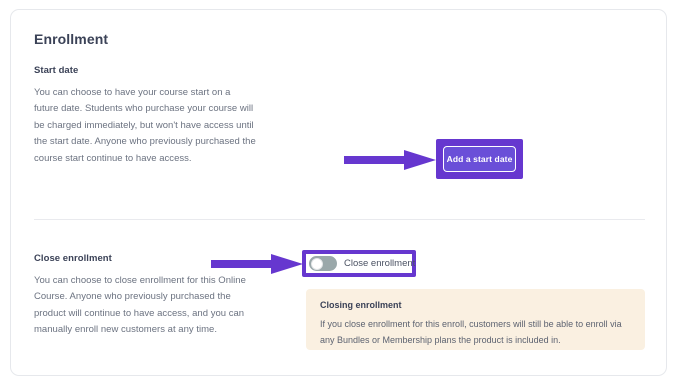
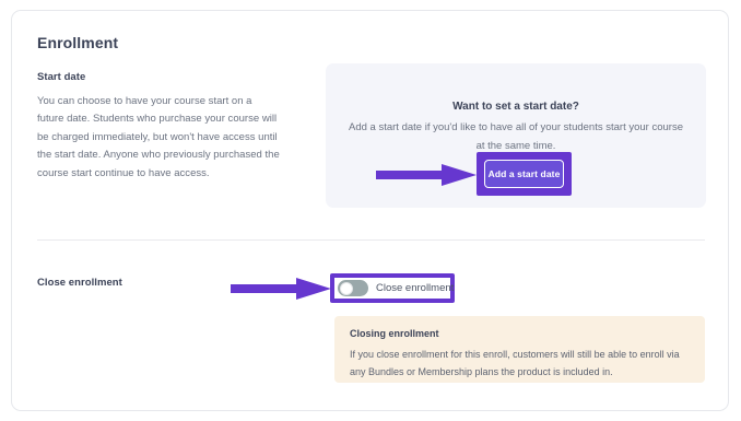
  Enrollment
  Start date
  You can choose to have your course start on a future date. Students who purchase your course will be charged immediately, but won't have access until the start date. Anyone who previously purchased the course start continue to have access.
+ Want to set a start date?
+ Add a start date if you'd like to have all of your students start your course at the same time.
  Add a start date
  Close enrollment
- You can choose to close enrollment for this Online Course. Anyone who previously purchased the product will continue to have access, and you can manually enroll new customers at any time.
  Close enrollment
  Closing enrollment
  If you close enrollment for this enroll, customers will still be able to enroll via any Bundles or Membership plans the product is included in.
